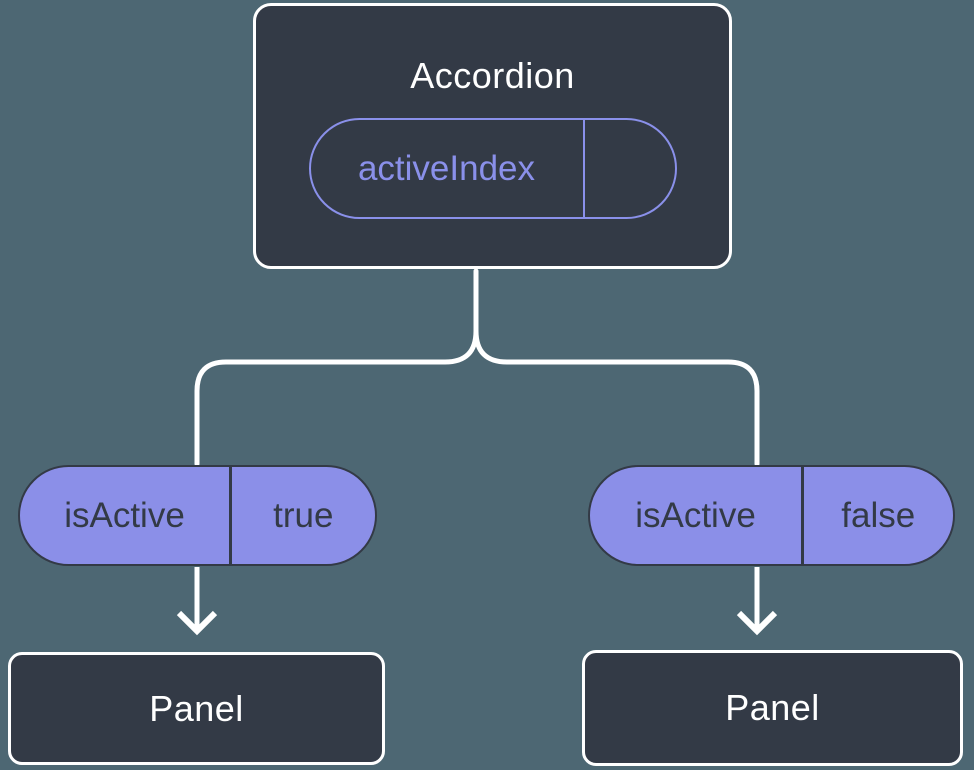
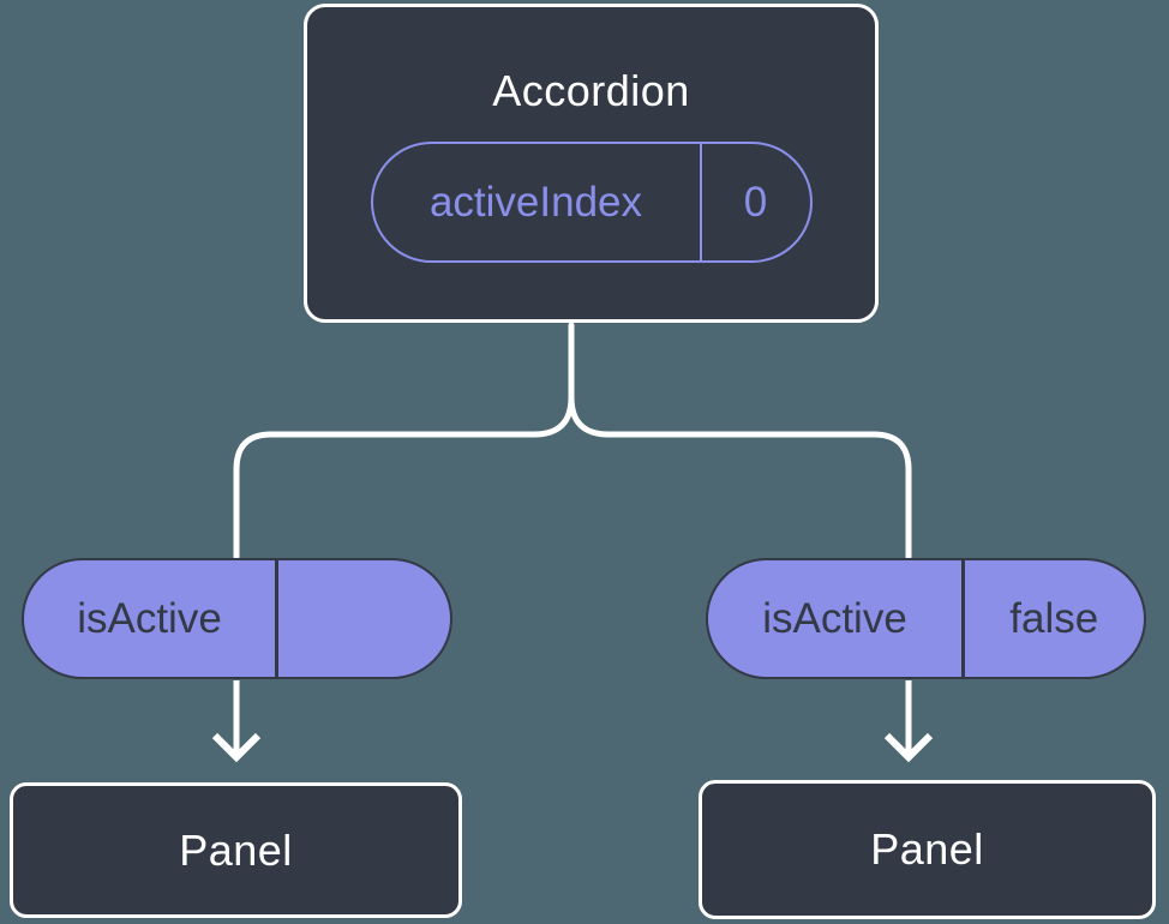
  Accordion
  activeIndex
+ 0
  isActive
- true
  isActive
  false
  Panel
  Panel
